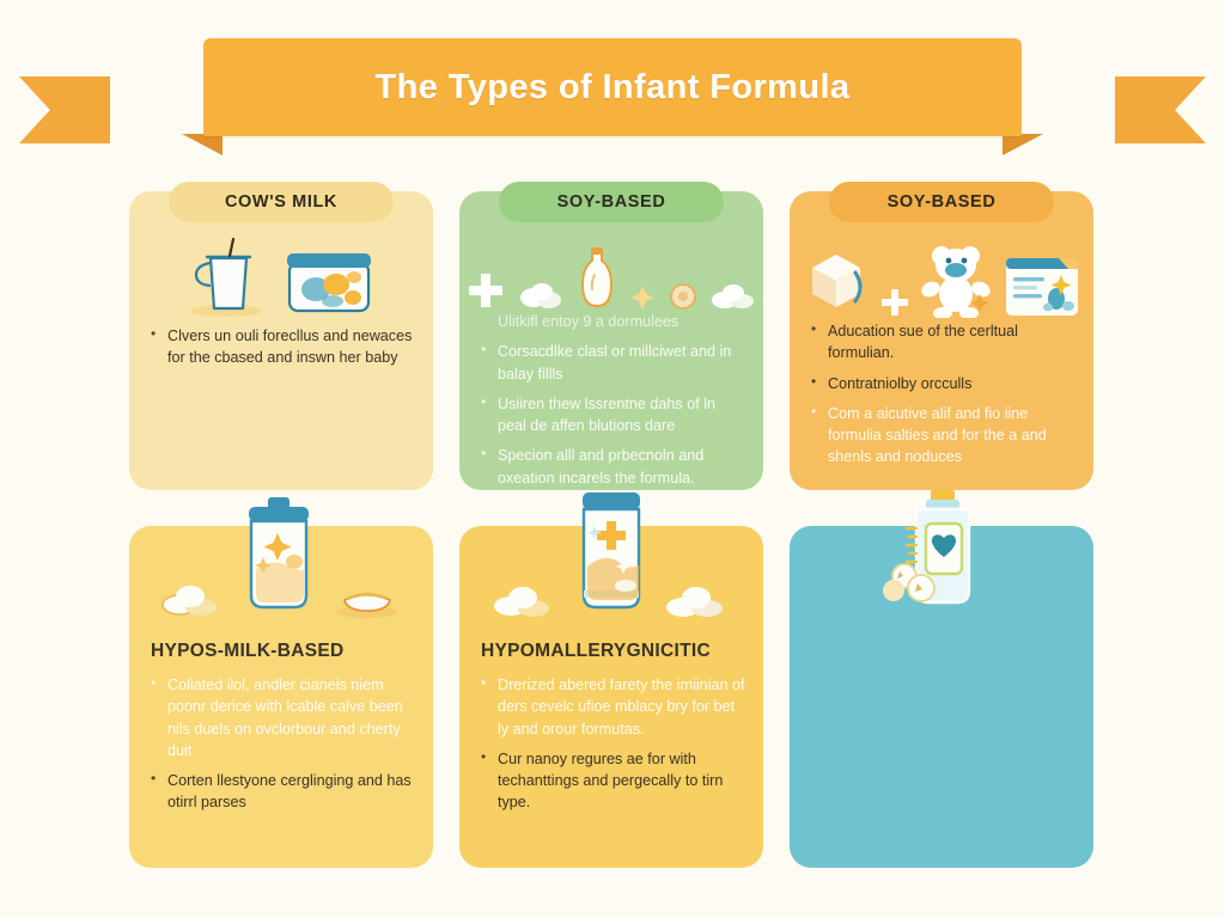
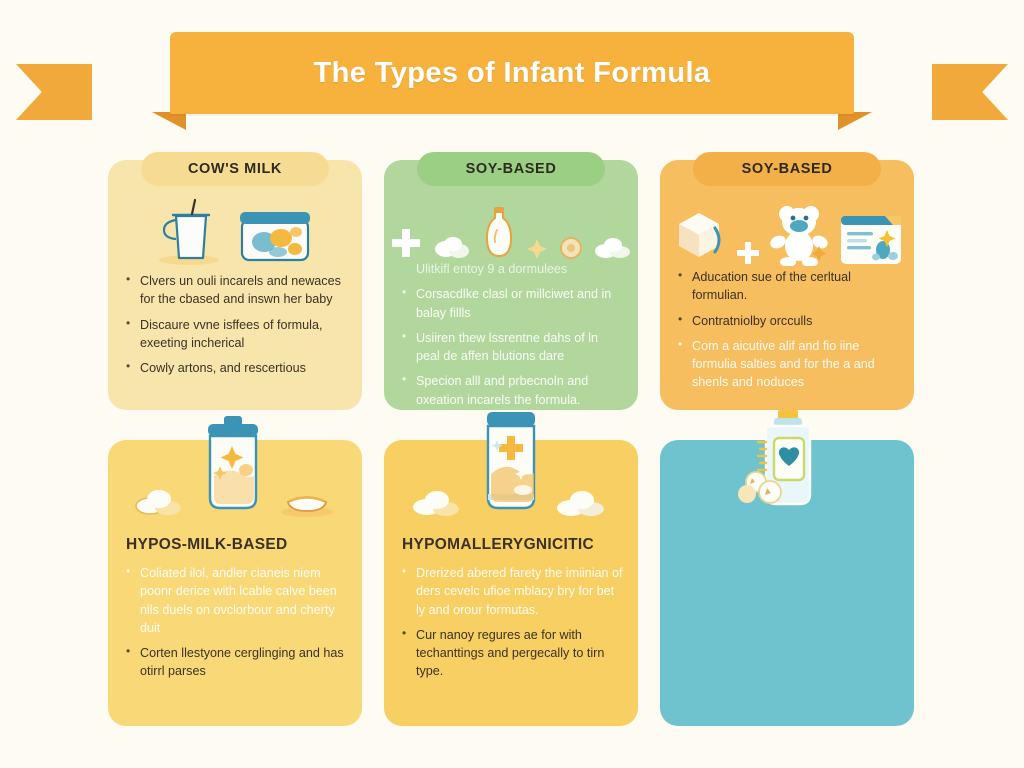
  The Types of Infant Formula
  COW'S MILK
- Clvers un ouli forecllus and newaces for the cbased and inswn her baby
+ Clvers un ouli incarels and newaces for the cbased and inswn her baby
+ Discaure vvne isffees of formula, exeeting incherical
+ Cowly artons, and rescertious
  SOY-BASED
  Ulitkifl entoy 9 a dormulees
  Corsacdlke clasl or millciwet and in balay fillls
  Usiiren thew lssrentne dahs of ln peal de affen blutions dare
  Specion alll and prbecnoln and oxeation incarels the formula.
  SOY-BASED
  Aducation sue of the cerltual formulian.
  Contratniolby orcculls
  Com a aicutive alif and fio iine formulia salties and for the a and shenls and noduces
  HYPOS-MILK-BASED
  Coliated ilol, andler cianeis niem poonr derice with lcable calve been nils duels on ovclorbour and cherty duit
  Corten llestyone cerglinging and has otirrl parses
  HYPOMALLERYGNICITIC
  Drerized abered farety the imiinian of ders cevelc ufioe mblacy bry for bet ly and orour formutas.
  Cur nanoy regures ae for with techanttings and pergecally to tirn type.
